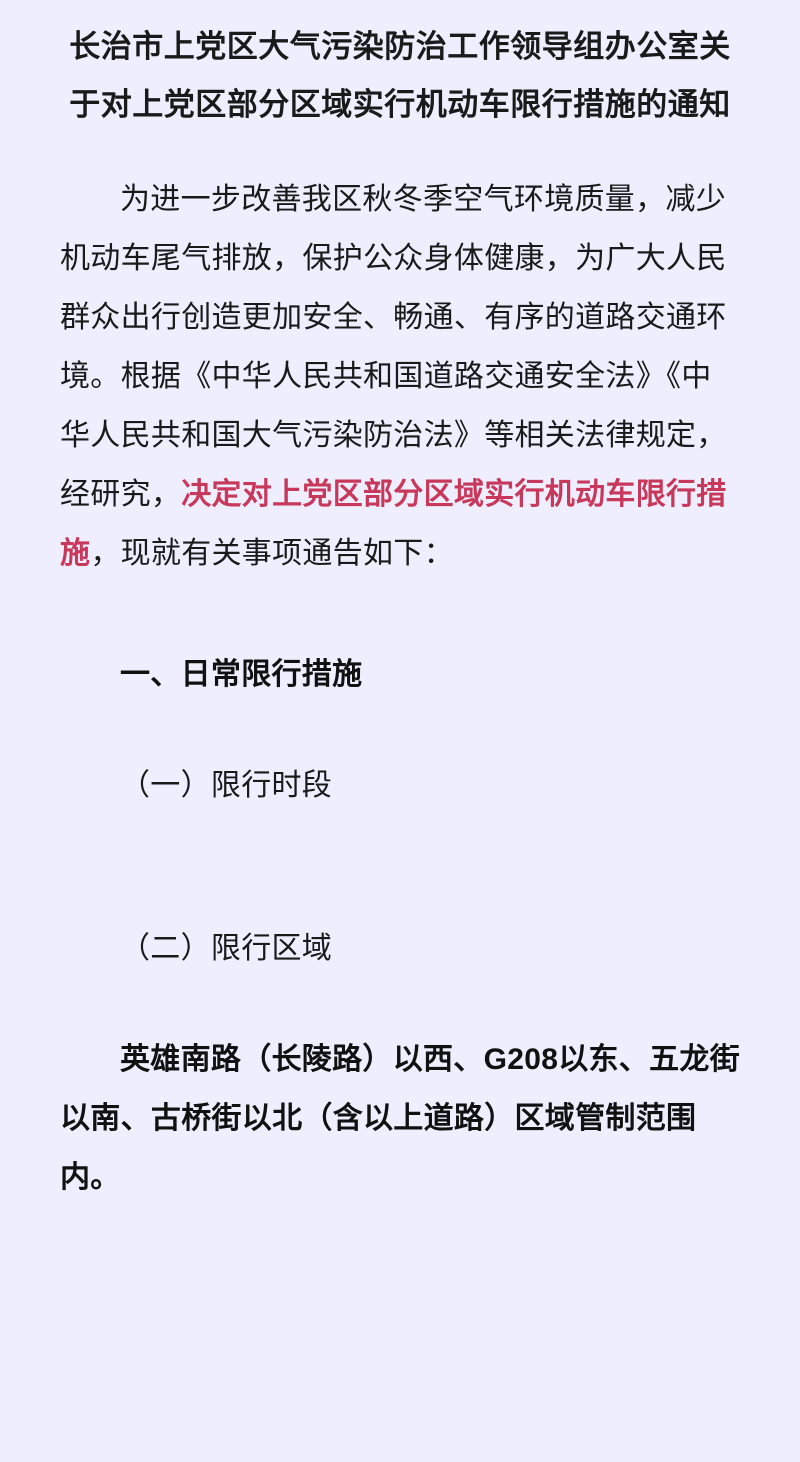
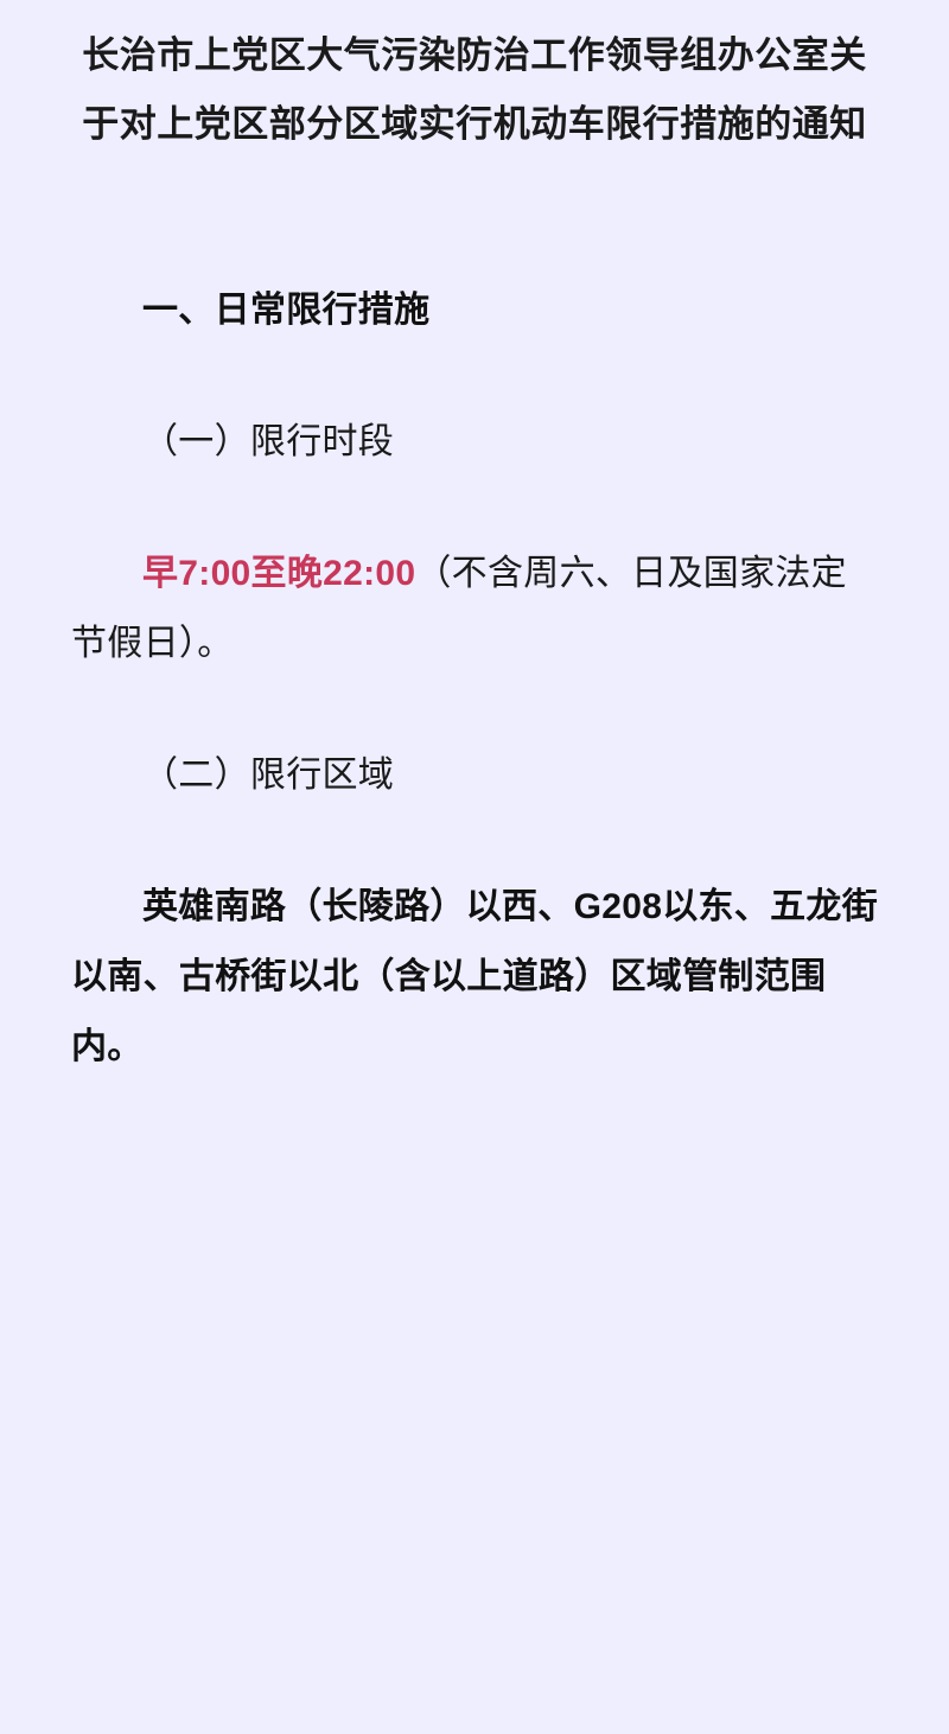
  长治市上党区大气污染防治工作领导组办公室关于对上党区部分区域实行机动车限行措施的通知
- 为进一步改善我区秋冬季空气环境质量，减少机动车尾气排放，保护公众身体健康，为广大人民群众出行创造更加安全、畅通、有序的道路交通环境。根据《中华人民共和国道路交通安全法》《中华人民共和国大气污染防治法》等相关法律规定，经研究，决定对上党区部分区域实行机动车限行措施，现就有关事项通告如下：
  一、日常限行措施
  （一）限行时段
+ 早7:00至晚22:00（不含周六、日及国家法定节假日）。
  （二）限行区域
  英雄南路（长陵路）以西、G208以东、五龙街以南、古桥街以北（含以上道路）区域管制范围内。
